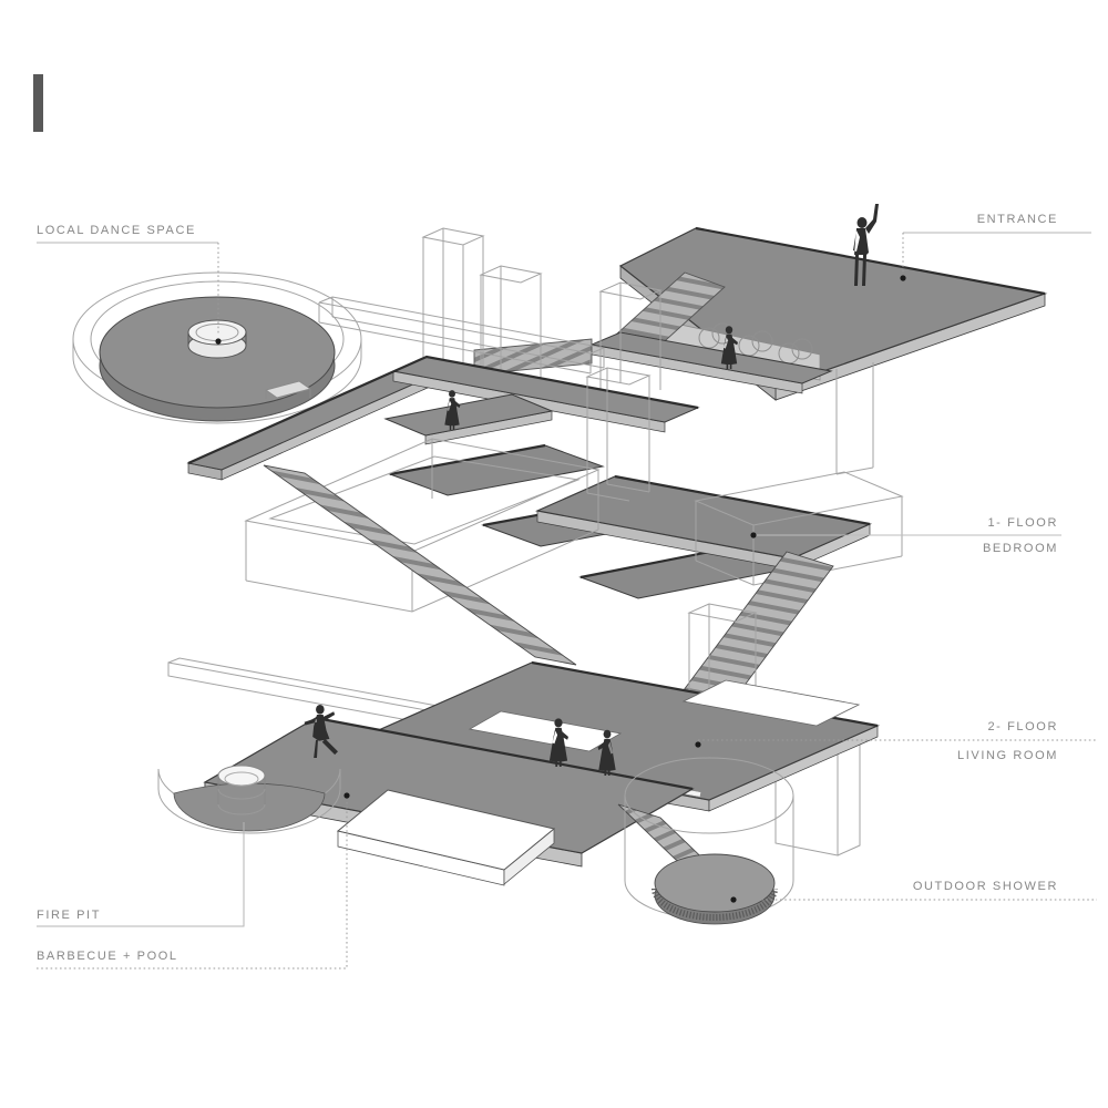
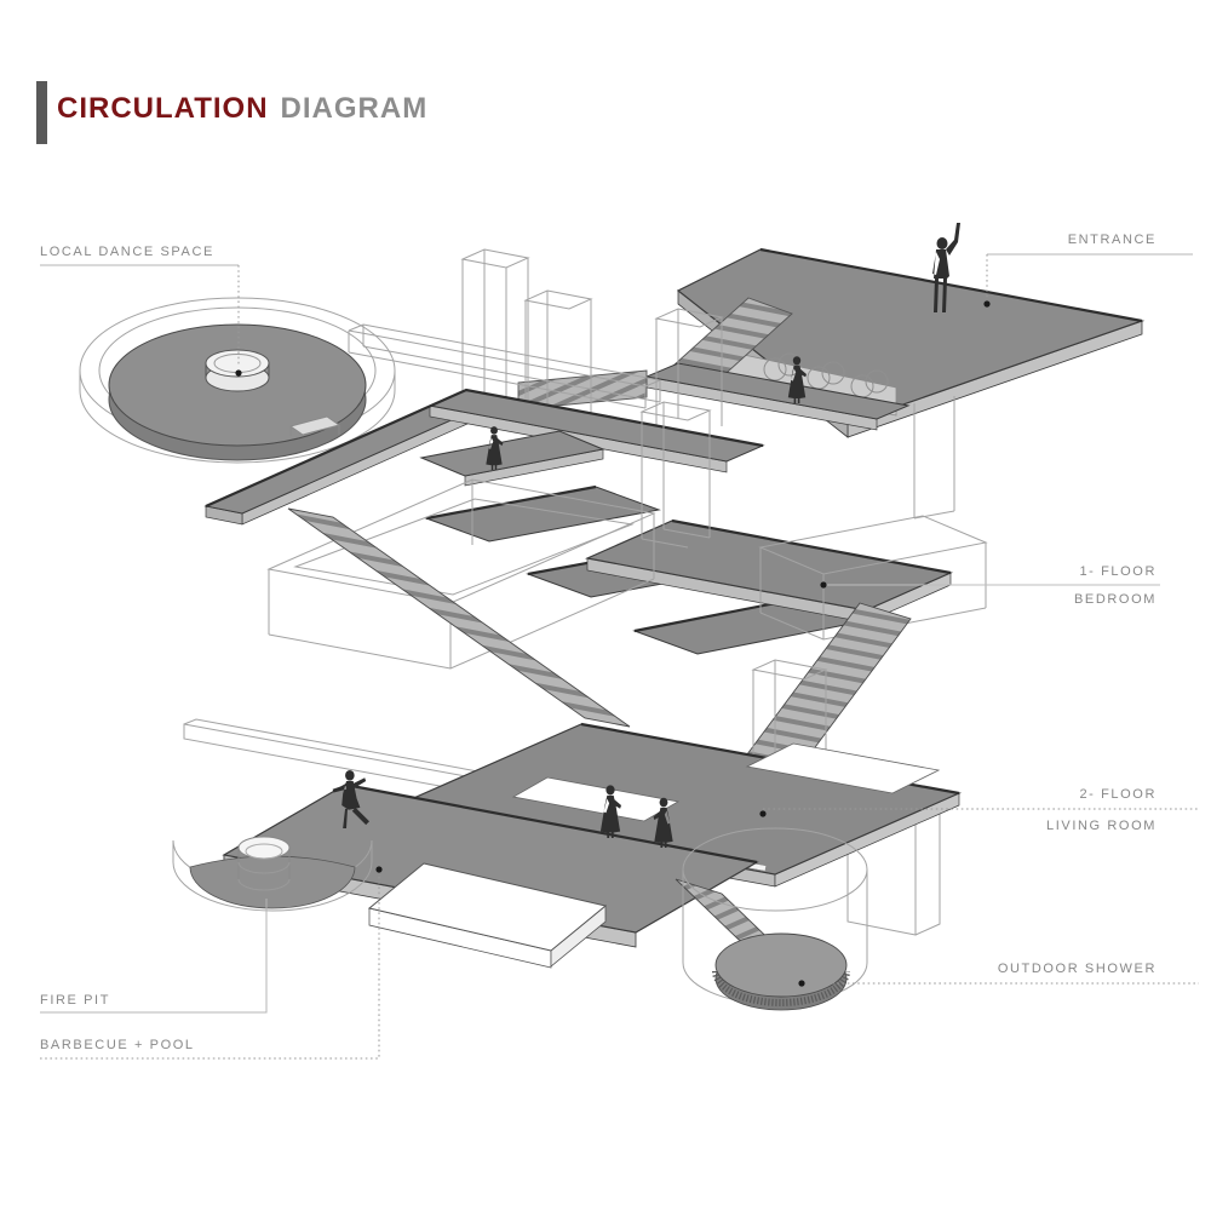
+ CIRCULATION DIAGRAM
  LOCAL DANCE SPACE
  ENTRANCE
  1- FLOOR
  BEDROOM
  2- FLOOR
  LIVING ROOM
  OUTDOOR SHOWER
  FIRE PIT
  BARBECUE + POOL
